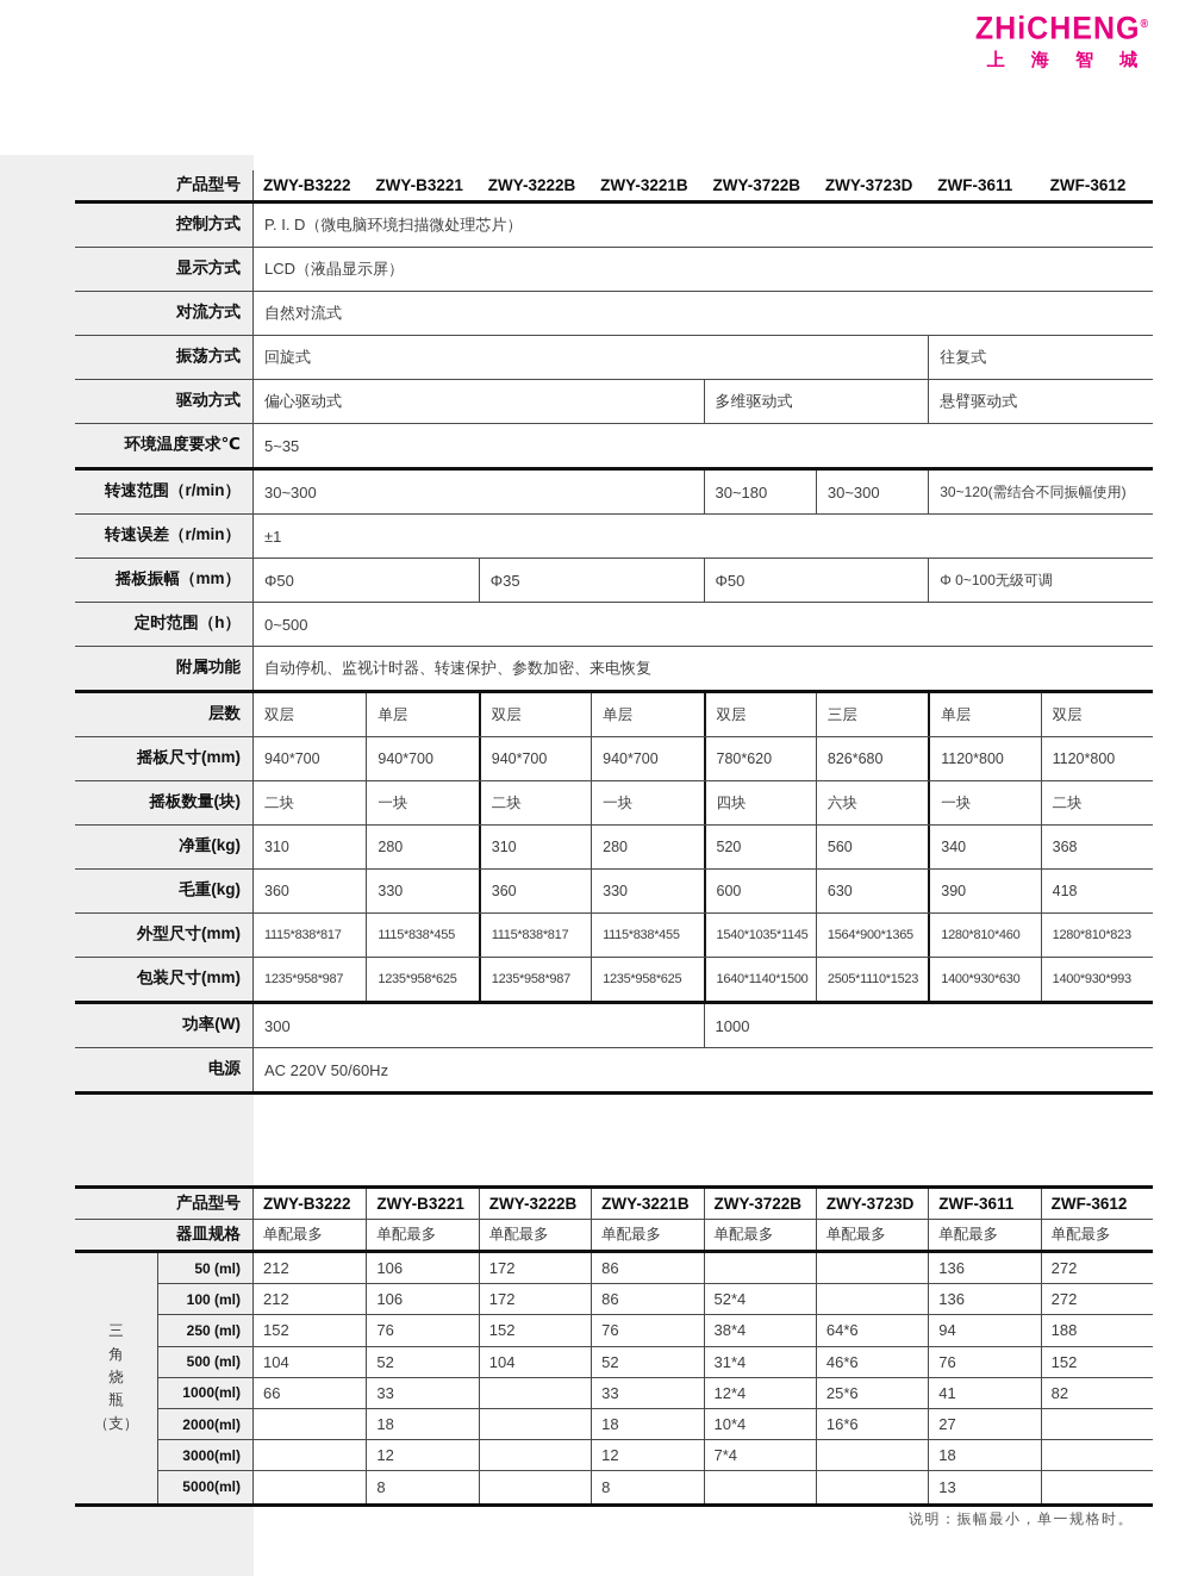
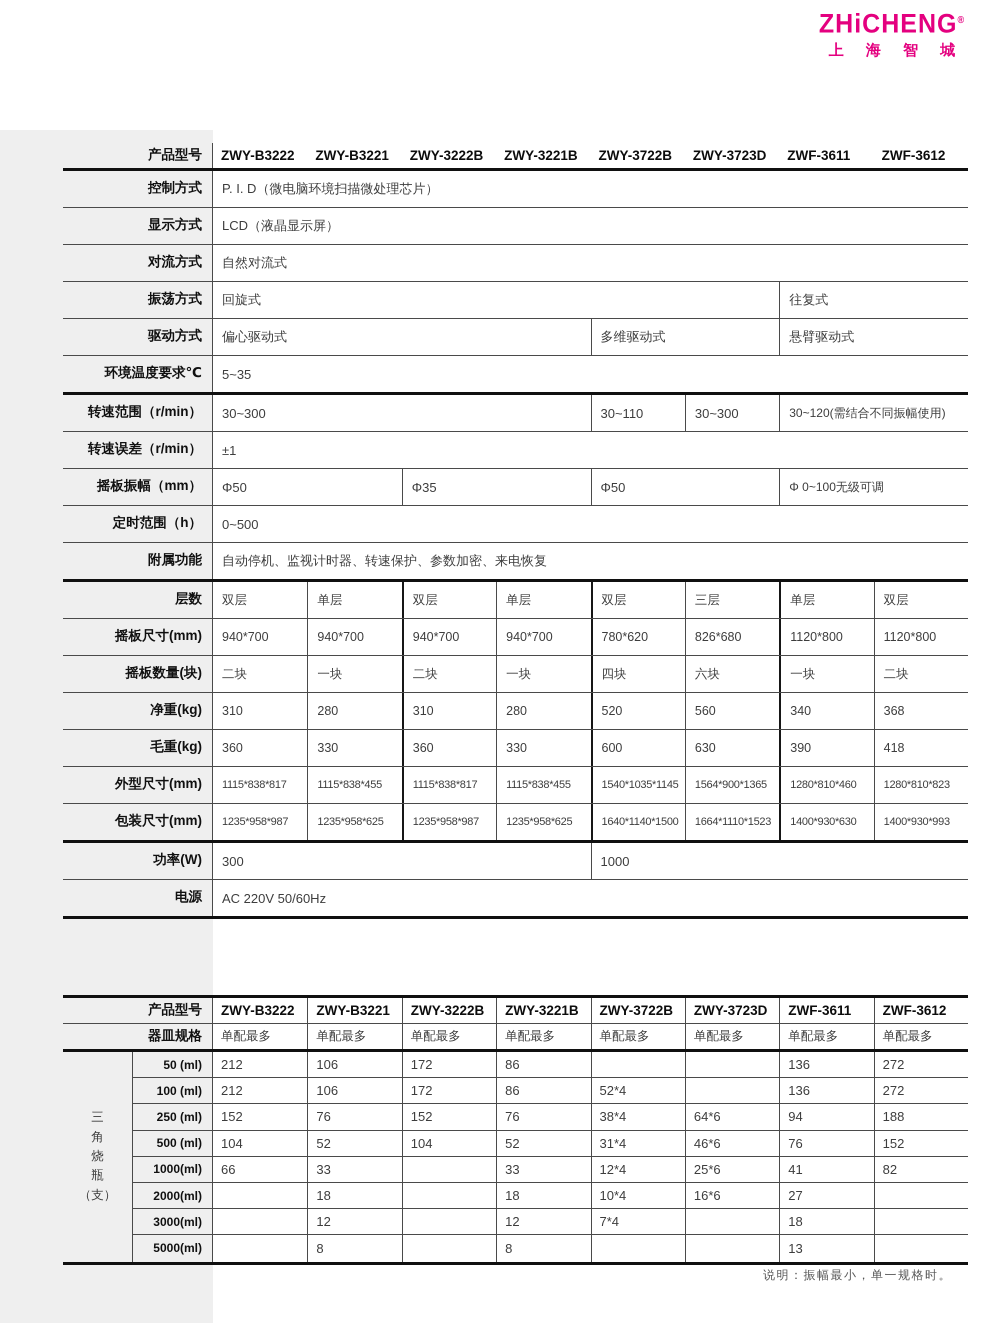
  ZHiCHENG®
  上 海 智 城
  产品型号
  ZWY-B3222
  ZWY-B3221
  ZWY-3222B
  ZWY-3221B
  ZWY-3722B
  ZWY-3723D
  ZWF-3611
  ZWF-3612
  控制方式
  P. I. D（微电脑环境扫描微处理芯片）
  显示方式
  LCD（液晶显示屏）
  对流方式
  自然对流式
  振荡方式
  回旋式
  往复式
  驱动方式
  偏心驱动式
  多维驱动式
  悬臂驱动式
  环境温度要求℃
  5~35
  转速范围（r/min）
  30~300
- 30~180
+ 30~110
  30~300
  30~120(需结合不同振幅使用)
  转速误差（r/min）
  ±1
  摇板振幅（mm）
  Φ50
  Φ35
  Φ50
  Φ 0~100无级可调
  定时范围（h）
  0~500
  附属功能
  自动停机、监视计时器、转速保护、参数加密、来电恢复
  层数
  双层
  单层
  双层
  单层
  双层
  三层
  单层
  双层
  摇板尺寸(mm)
  940*700
  940*700
  940*700
  940*700
  780*620
  826*680
  1120*800
  1120*800
  摇板数量(块)
  二块
  一块
  二块
  一块
  四块
  六块
  一块
  二块
  净重(kg)
  310
  280
  310
  280
  520
  560
  340
  368
  毛重(kg)
  360
  330
  360
  330
  600
  630
  390
  418
  外型尺寸(mm)
  1115*838*817
  1115*838*455
  1115*838*817
  1115*838*455
  1540*1035*1145
  1564*900*1365
  1280*810*460
  1280*810*823
  包装尺寸(mm)
  1235*958*987
  1235*958*625
  1235*958*987
  1235*958*625
  1640*1140*1500
- 2505*1110*1523
+ 1664*1110*1523
  1400*930*630
  1400*930*993
  功率(W)
  300
  1000
  电源
  AC 220V 50/60Hz
  产品型号
  ZWY-B3222
  ZWY-B3221
  ZWY-3222B
  ZWY-3221B
  ZWY-3722B
  ZWY-3723D
  ZWF-3611
  ZWF-3612
  器皿规格
  单配最多
  单配最多
  单配最多
  单配最多
  单配最多
  单配最多
  单配最多
  单配最多
  三
  角
  烧
  瓶
  （支）
  50 (ml)
  212
  106
  172
  86
  136
  272
  100 (ml)
  212
  106
  172
  86
  52*4
  136
  272
  250 (ml)
  152
  76
  152
  76
  38*4
  64*6
  94
  188
  500 (ml)
  104
  52
  104
  52
  31*4
  46*6
  76
  152
  1000(ml)
  66
  33
  33
  12*4
  25*6
  41
  82
  2000(ml)
  18
  18
  10*4
  16*6
  27
  3000(ml)
  12
  12
  7*4
  18
  5000(ml)
  8
  8
  13
  说明：振幅最小，单一规格时。
